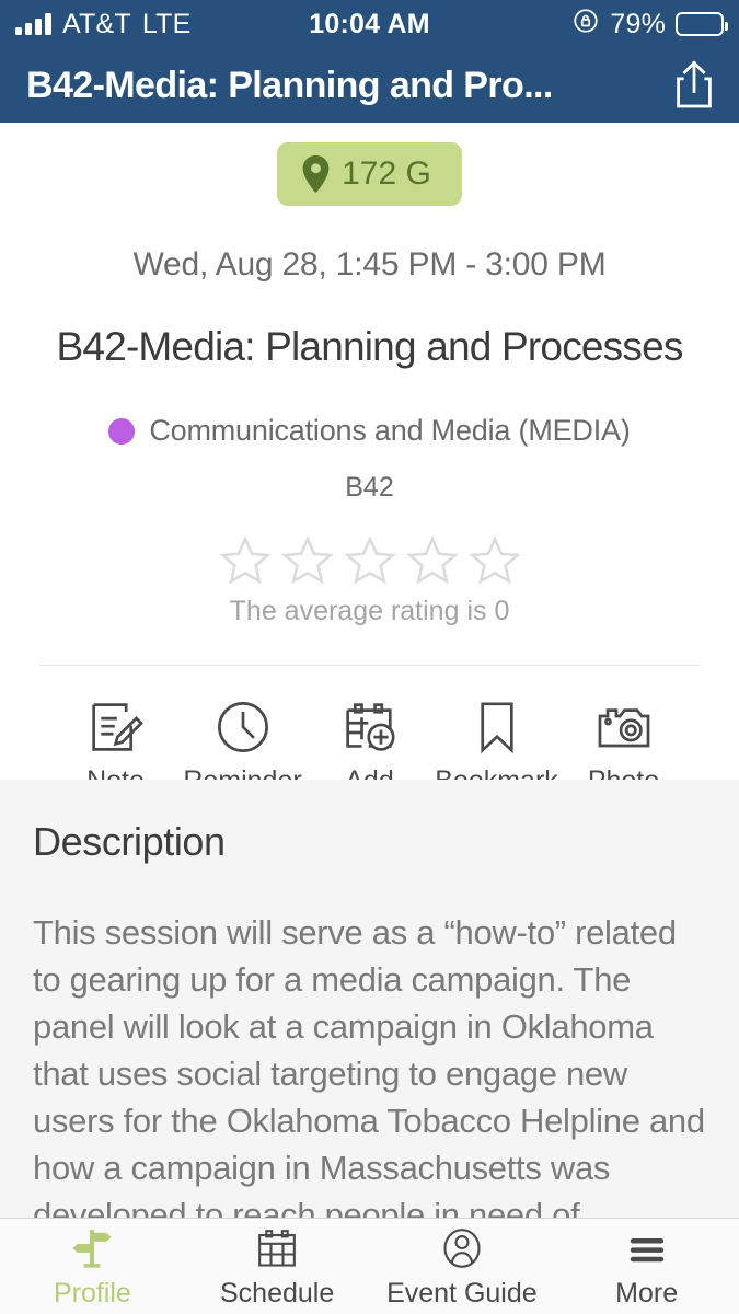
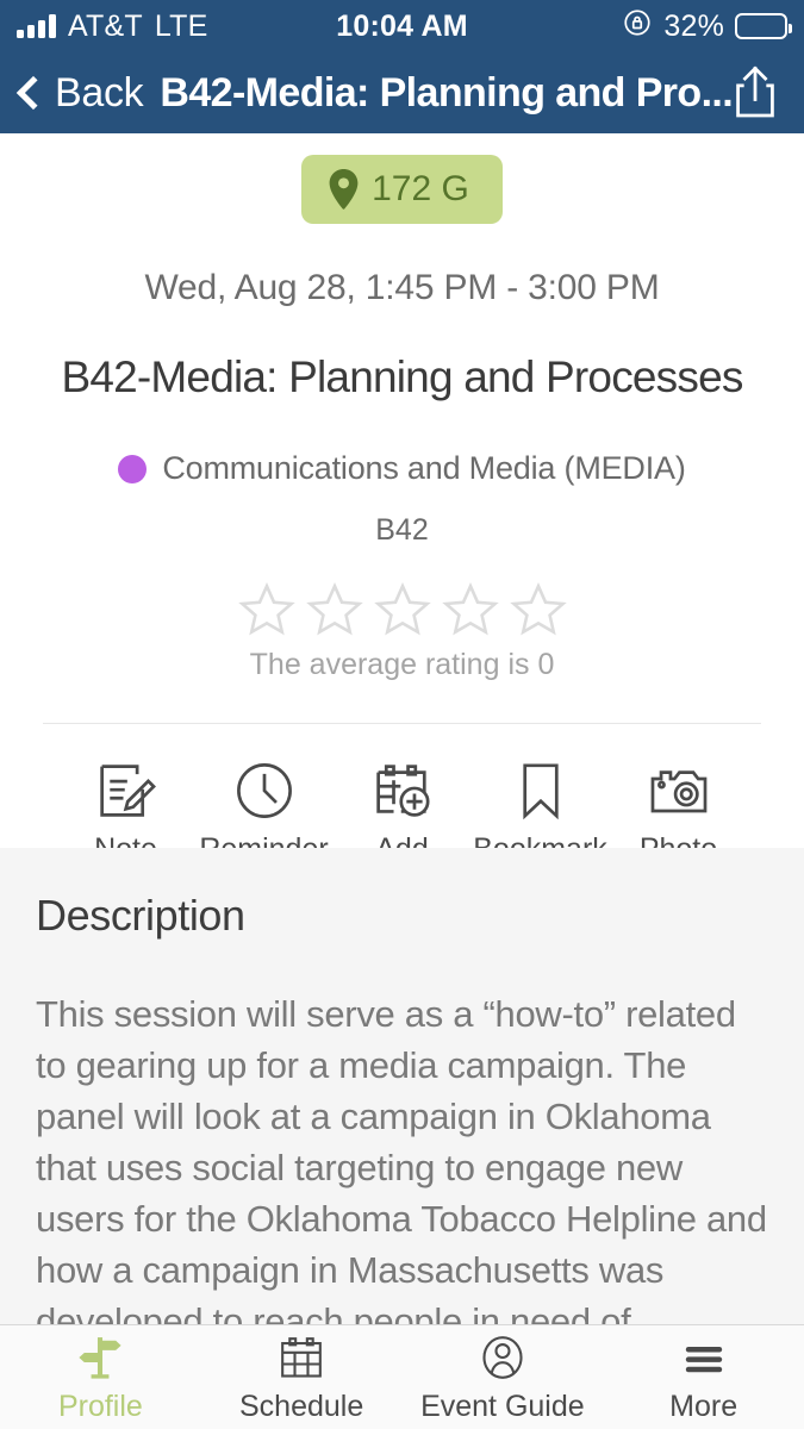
  AT&T
  LTE
  10:04 AM
- 79%
+ 32%
+ Back
  B42-Media: Planning and Pro...
  172 G
  Wed, Aug 28, 1:45 PM - 3:00 PM
  B42-Media: Planning and Processes
  Communications and Media (MEDIA)
  B42
  The average rating is 0
  Description
  This session will serve as a “how-to” related to gearing up for a media campaign. The panel will look at a campaign in Oklahoma that uses social targeting to engage new users for the Oklahoma Tobacco Helpline and how a campaign in Massachusetts was developed to reach people in need of
  Profile
  Schedule
  Event Guide
  More
